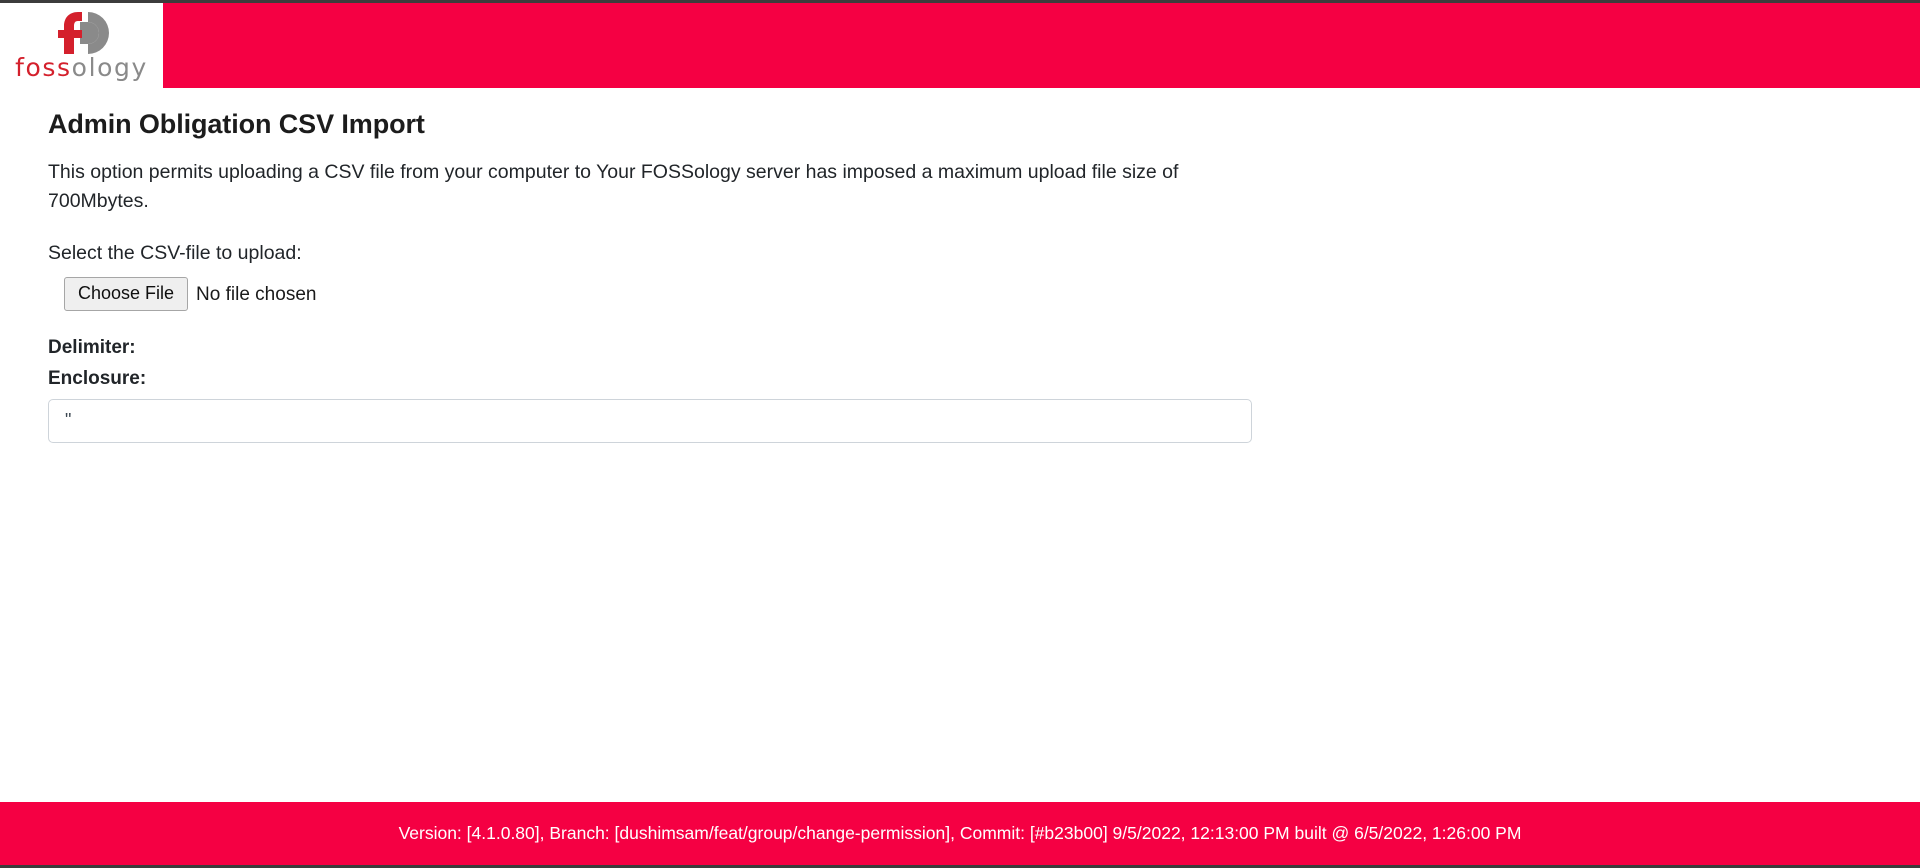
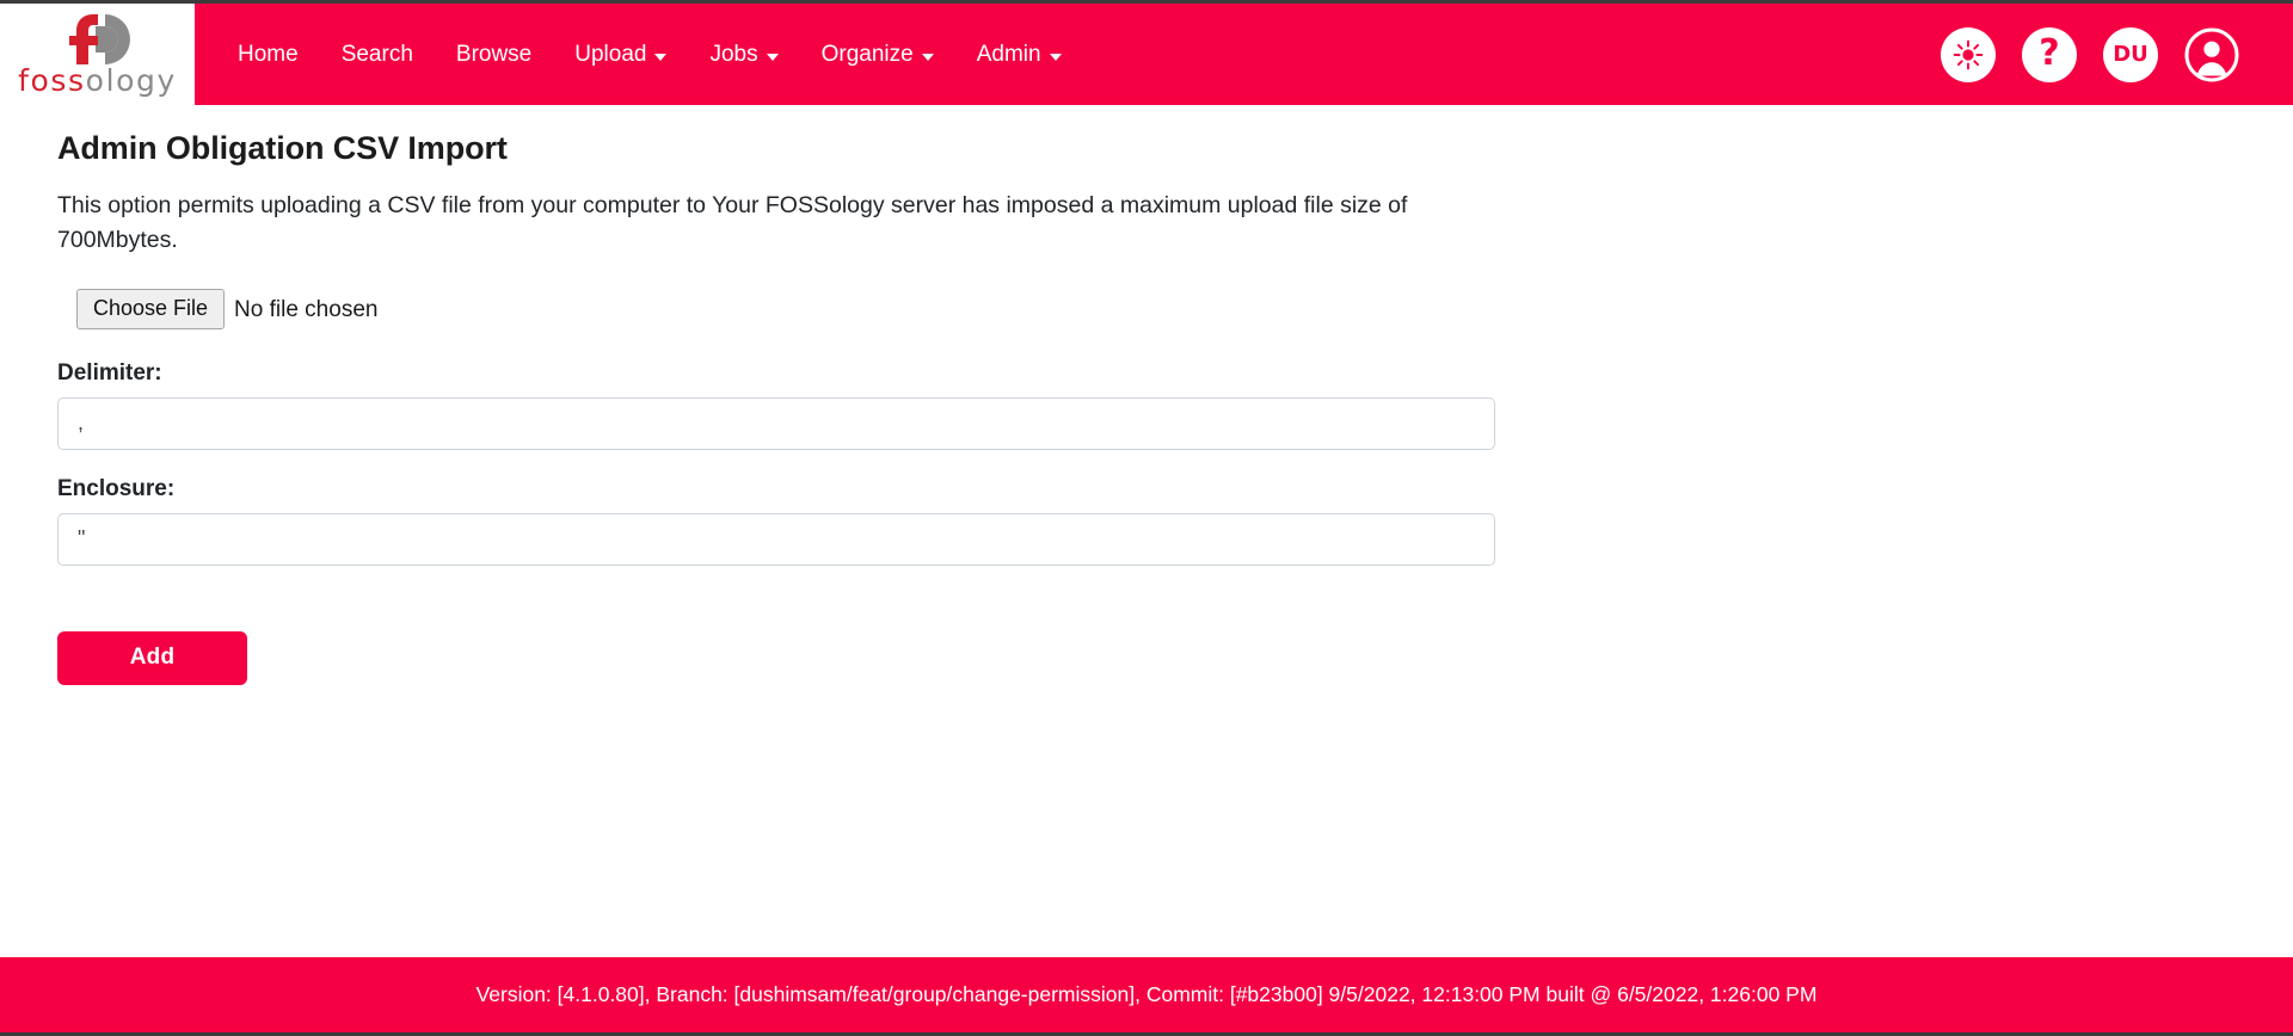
  fossology
+ Home
+ Search
+ Browse
+ Upload
+ Jobs
+ Organize
+ Admin
+ ?
+ DU
  Admin Obligation CSV Import
  This option permits uploading a CSV file from your computer to Your FOSSology server has imposed a maximum upload file size of 700Mbytes.
- Select the CSV-file to upload:
  Choose File
  No file chosen
  Delimiter:
+ ,
  Enclosure:
  "
+ Add
  Version: [4.1.0.80], Branch: [dushimsam/feat/group/change-permission], Commit: [#b23b00] 9/5/2022, 12:13:00 PM built @ 6/5/2022, 1:26:00 PM
